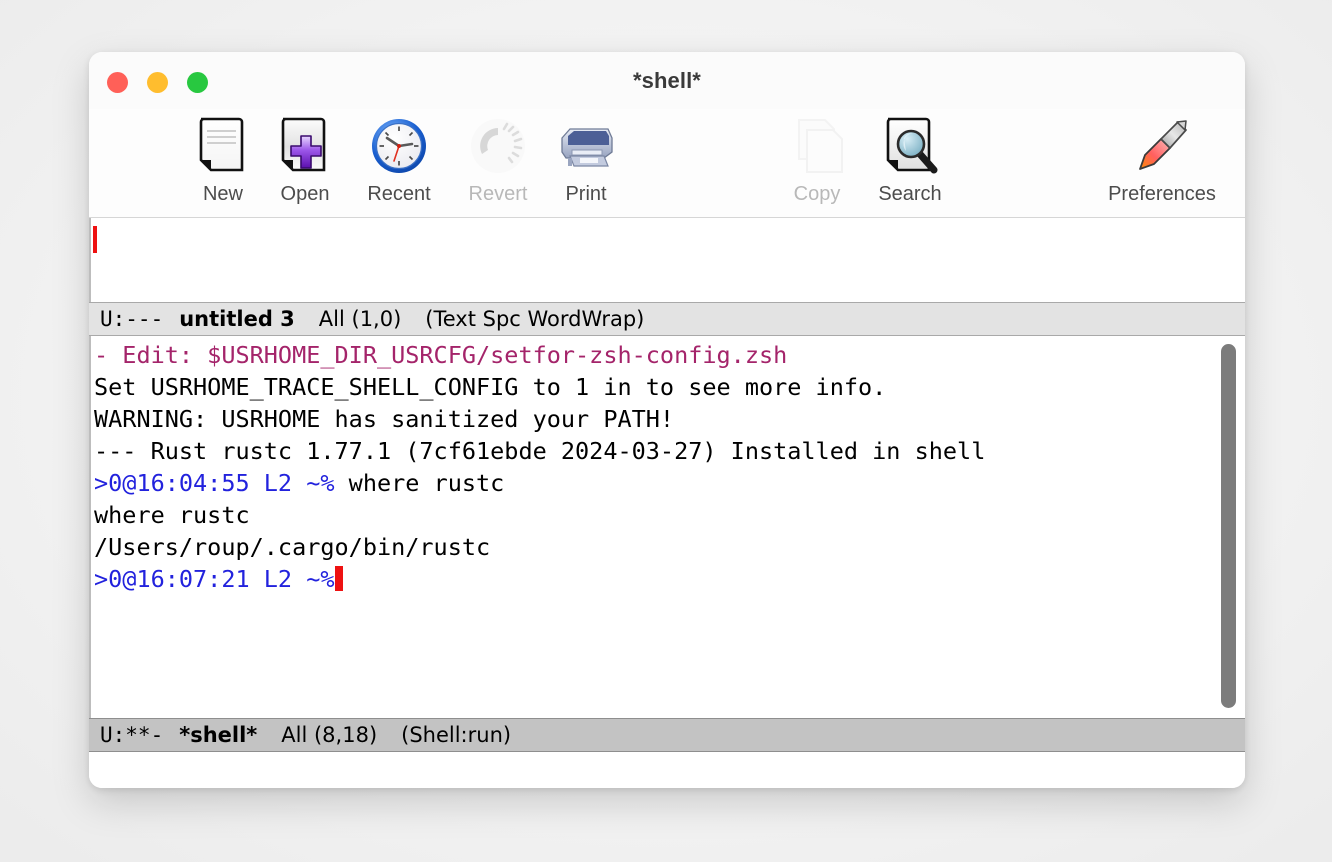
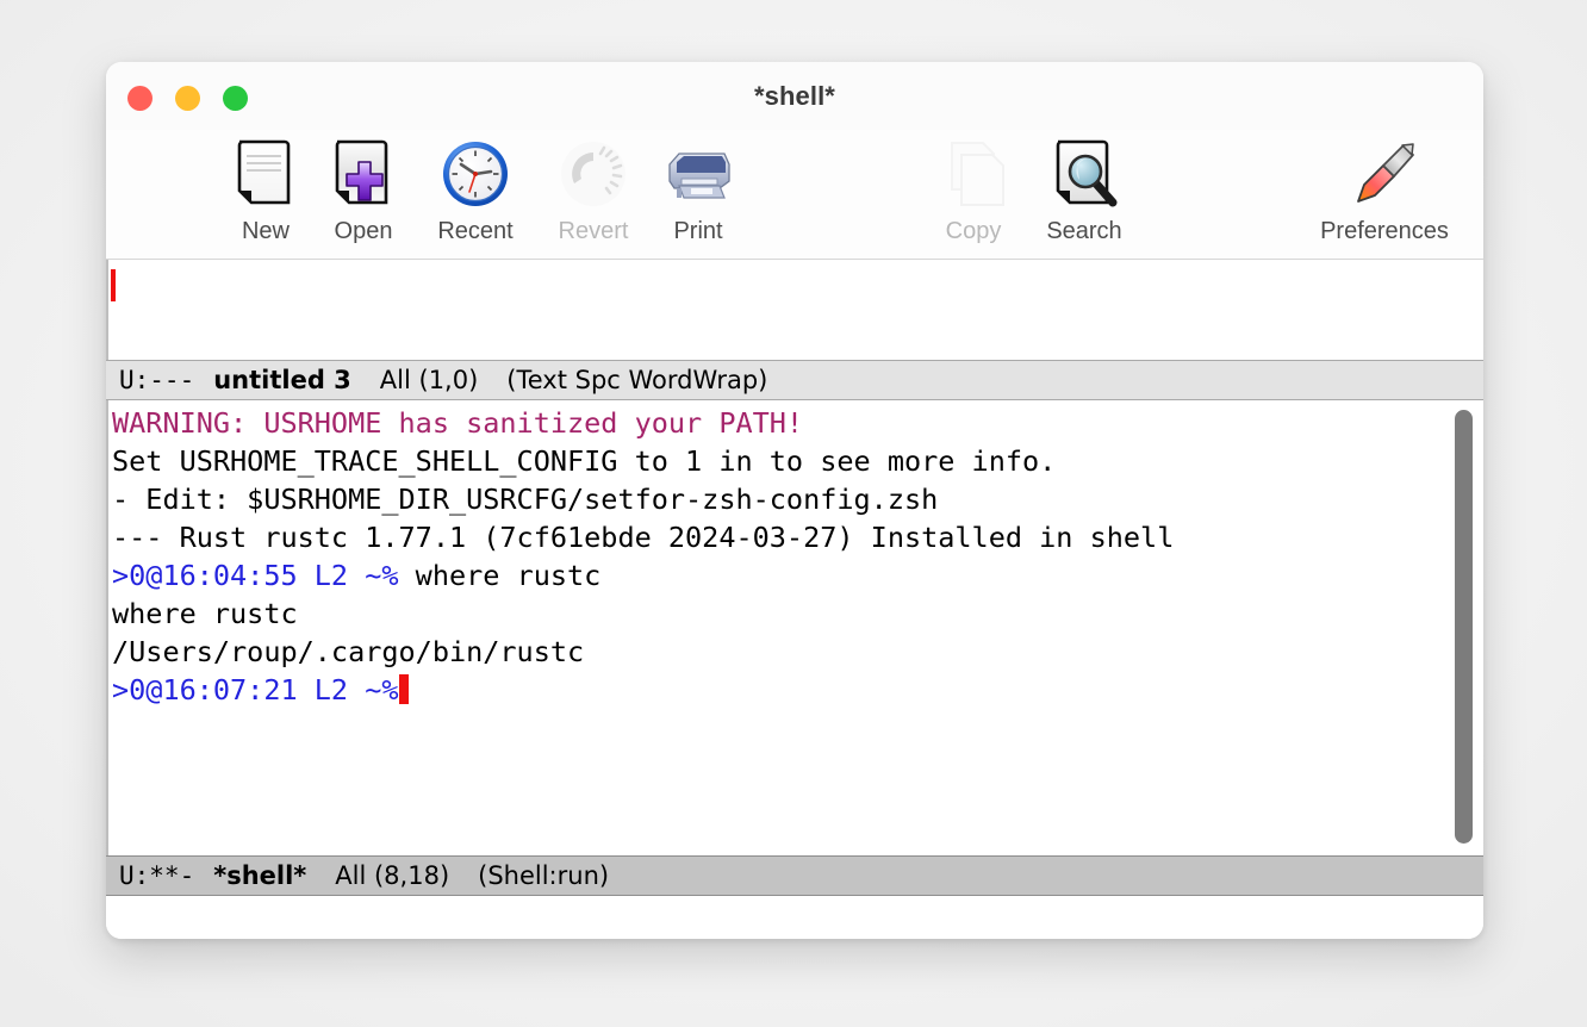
  *shell*
  New
  Open
  Recent
  Revert
  Print
  Copy
  Search
  Preferences
  U:---
  untitled 3
  All (1,0)
  (Text Spc WordWrap)
- - Edit: $USRHOME_DIR_USRCFG/setfor-zsh-config.zsh
+ WARNING: USRHOME has sanitized your PATH!
  Set USRHOME_TRACE_SHELL_CONFIG to 1 in to see more info.
- WARNING: USRHOME has sanitized your PATH!
+ - Edit: $USRHOME_DIR_USRCFG/setfor-zsh-config.zsh
  --- Rust rustc 1.77.1 (7cf61ebde 2024-03-27) Installed in shell
  >0@16:04:55 L2 ~% where rustc
  where rustc
  /Users/roup/.cargo/bin/rustc
  >0@16:07:21 L2 ~%
  U:**-
  *shell*
  All (8,18)
  (Shell:run)
